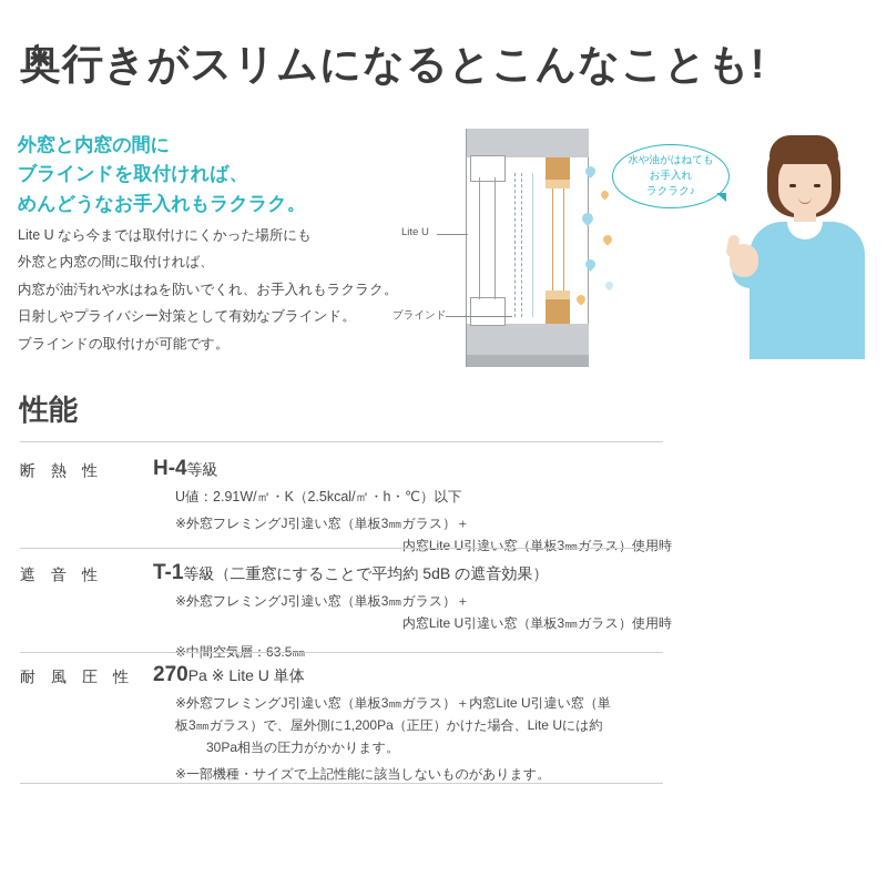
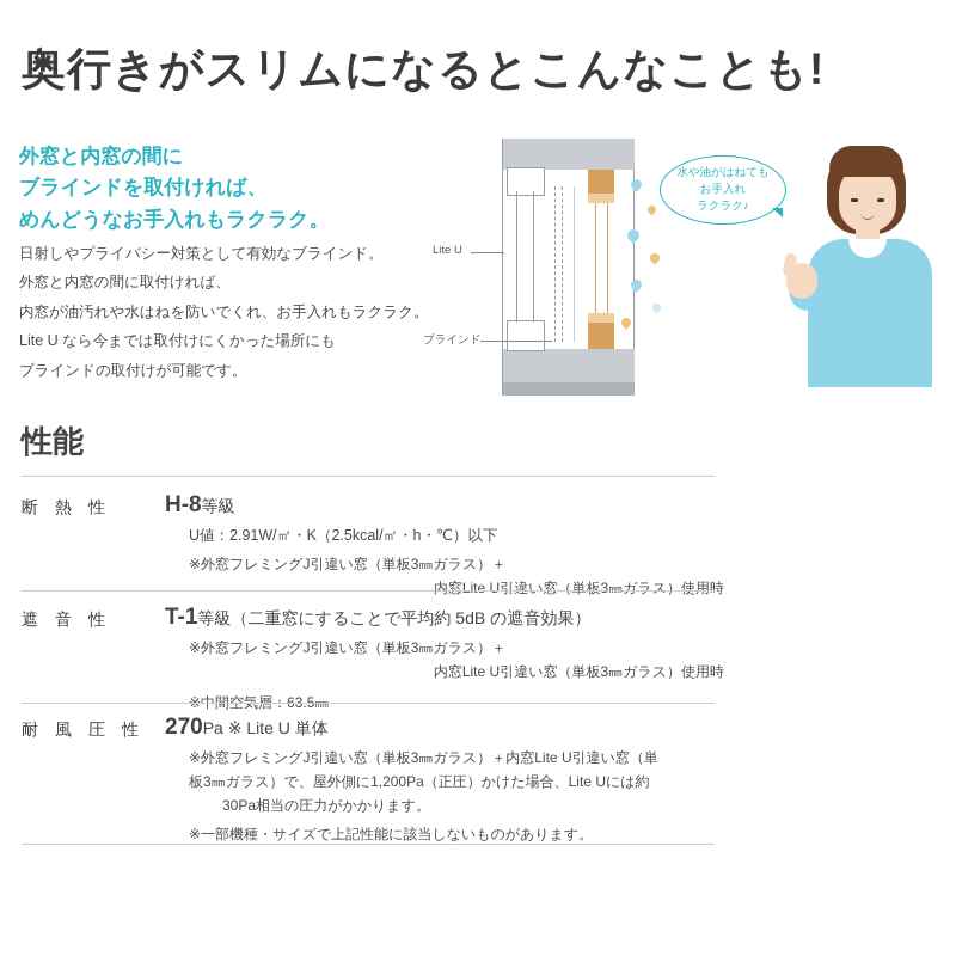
  奥行きがスリムになるとこんなことも!
  外窓と内窓の間に
  ブラインドを取付ければ、
  めんどうなお手入れもラクラク。
- Lite U なら今までは取付けにくかった場所にも
+ 日射しやプライバシー対策として有効なブラインド。
  外窓と内窓の間に取付ければ、
  内窓が油汚れや水はねを防いでくれ、お手入れもラクラク。
- 日射しやプライバシー対策として有効なブラインド。
+ Lite U なら今までは取付けにくかった場所にも
  ブラインドの取付けが可能です。
  Lite U
  ブラインド
  水や油がはねても
  お手入れ
  ラクラク♪
  性能
  断 熱 性
- H-4等級
+ H-8等級
  U値：2.91W/㎡・K（2.5kcal/㎡・h・℃）以下
  ※外窓フレミングJ引違い窓（単板3㎜ガラス）＋
  内窓Lite U引違い窓（単板3㎜ガラス）使用時
  遮 音 性
  T-1等級（二重窓にすることで平均約 5dB の遮音効果）
  ※外窓フレミングJ引違い窓（単板3㎜ガラス）＋
  内窓Lite U引違い窓（単板3㎜ガラス）使用時
  耐 風 圧 性
  270Pa ※ Lite U 単体
  ※外窓フレミングJ引違い窓（単板3㎜ガラス）＋内窓Lite U引違い窓（単
  板3㎜ガラス）で、屋外側に1,200Pa（正圧）かけた場合、Lite Uには約
  30Pa相当の圧力がかかります。
  ※一部機種・サイズで上記性能に該当しないものがあります。
